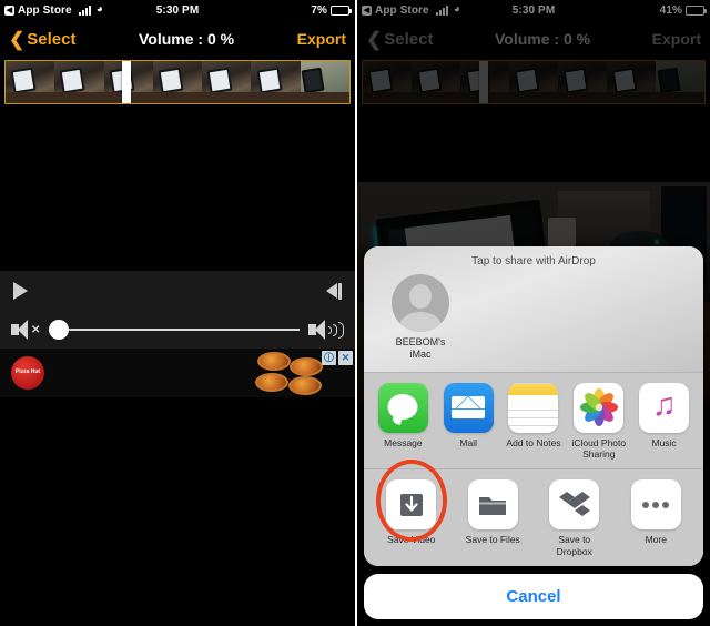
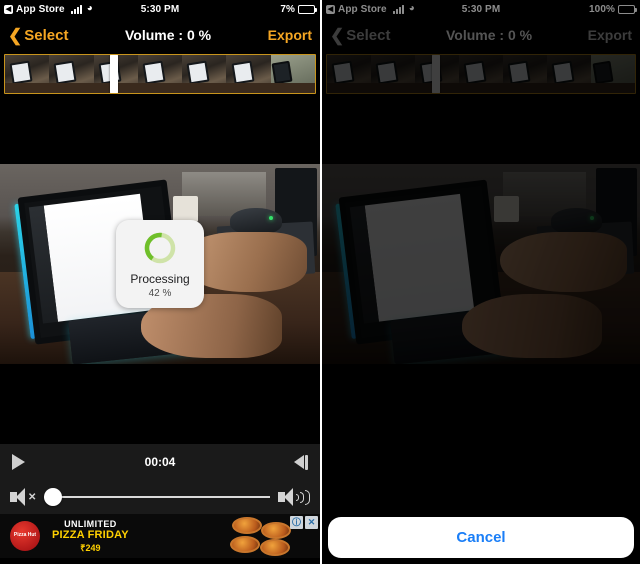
  App Store
  ◕
  5:30 PM
  7%
  ❮
  Select
  Volume : 0 %
  Export
+ Processing
+ 42 %
+ 00:04
  ✕
+ UNLIMITED
+ PIZZA FRIDAY
+ ₹249
  ⓘ
  ✕
  App Store
  ◕
  5:30 PM
- 41%
+ 100%
  ❮
  Select
  Volume : 0 %
  Export
- Tap to share with AirDrop
- BEEBOM's
- iMac
- Message
- Mail
- Add to Notes
- iCloud Photo Sharing
- Music
- Save Video
- Save to Files
- Save to Dropbox
- More
  Cancel
